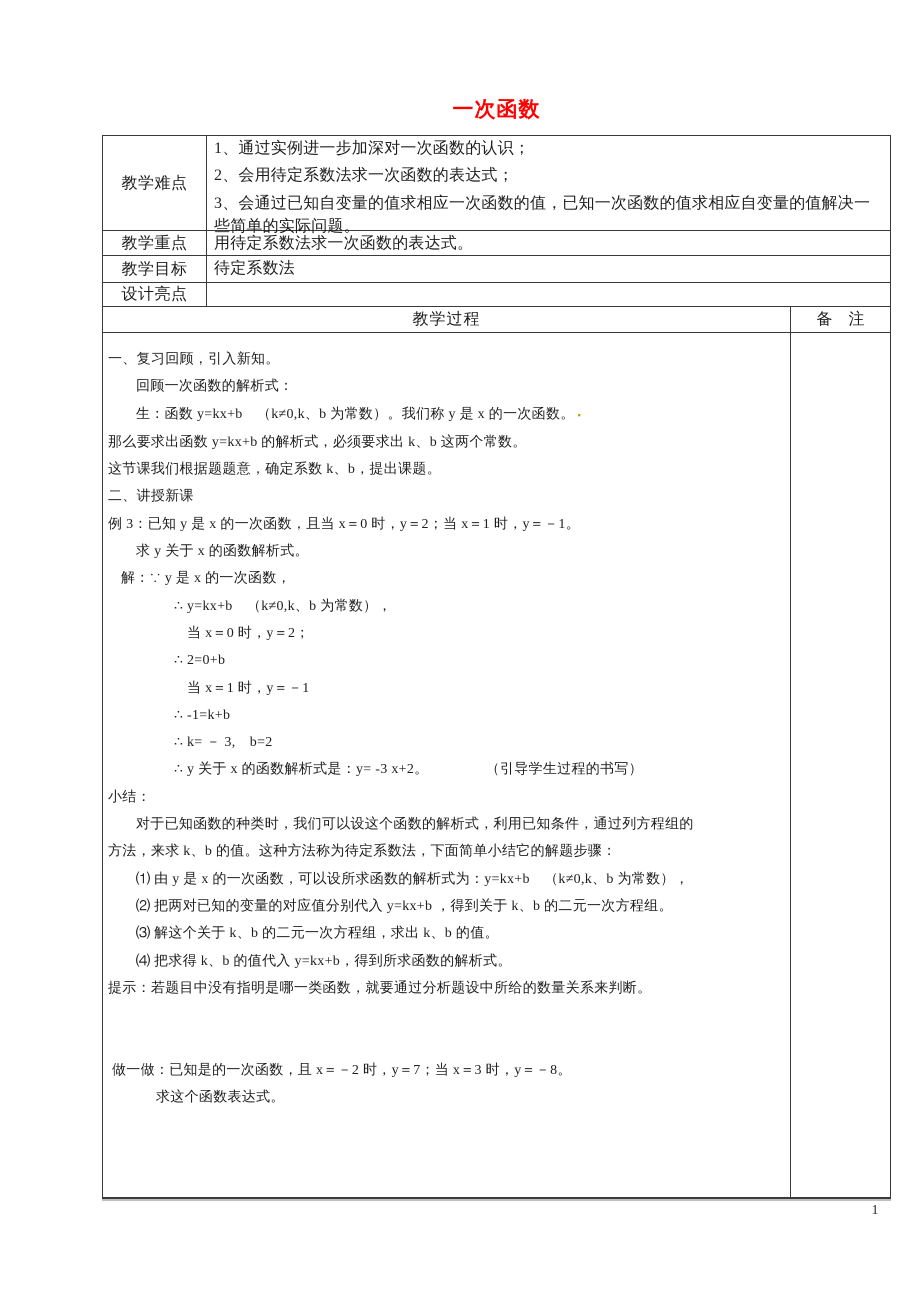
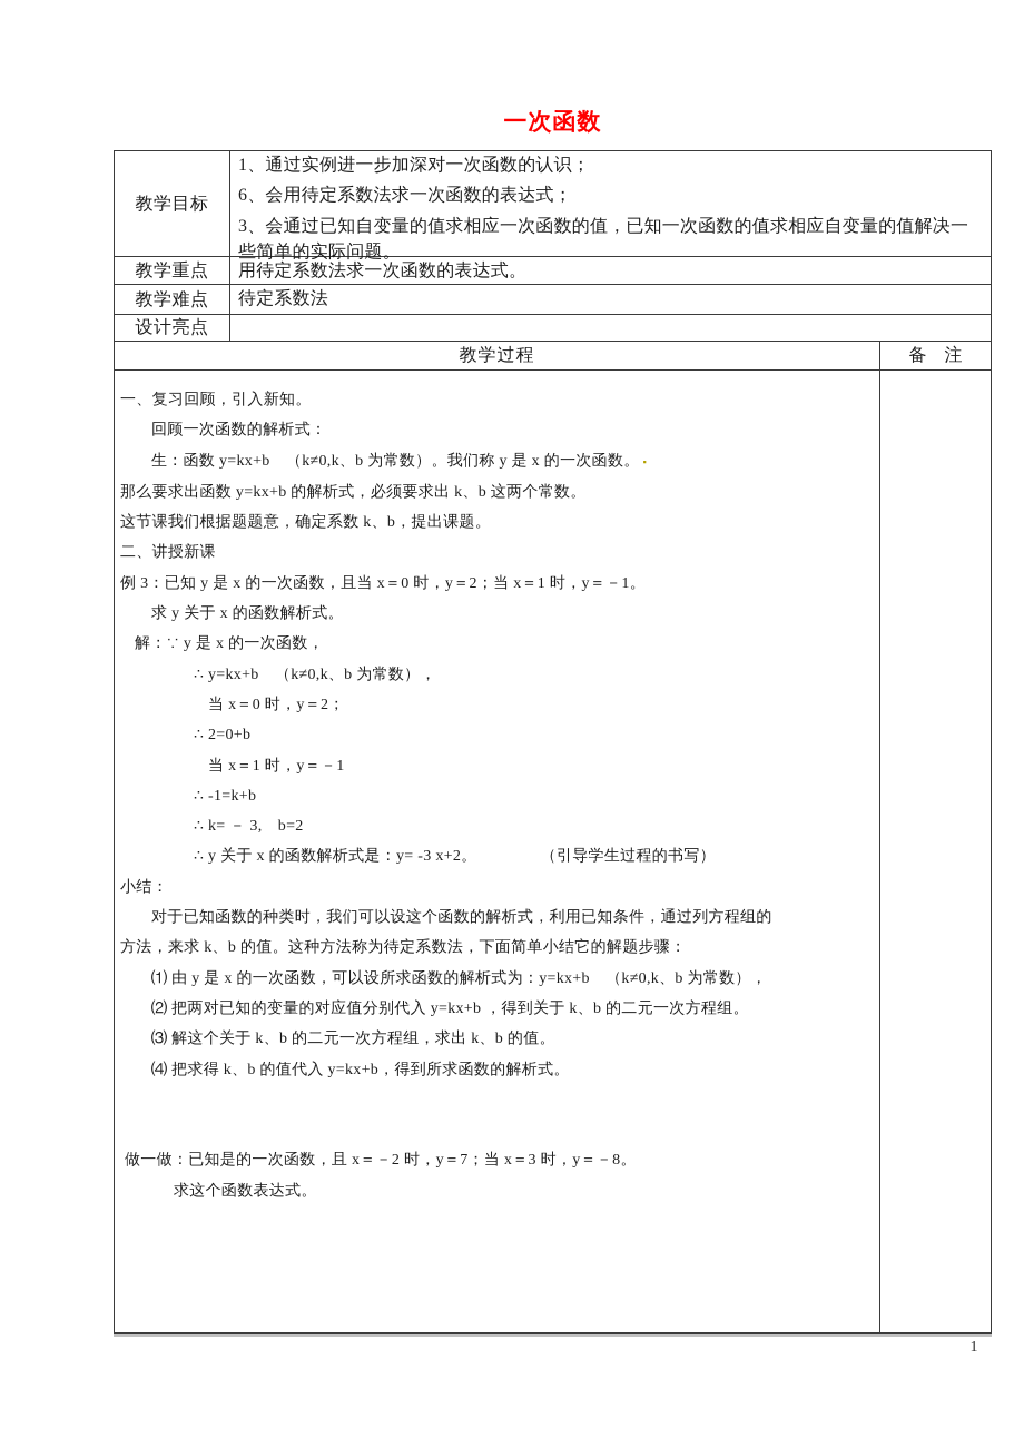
  一次函数
- 教学难点
+ 教学目标
  1、通过实例进一步加深对一次函数的认识；
- 2、会用待定系数法求一次函数的表达式；
+ 6、会用待定系数法求一次函数的表达式；
  3、会通过已知自变量的值求相应一次函数的值，已知一次函数的值求相应自变量的值解决一些简单的实际问题。
  教学重点
  用待定系数法求一次函数的表达式。
- 教学目标
+ 教学难点
  待定系数法
  设计亮点
  教学过程
  备 注
  一、复习回顾，引入新知。
  回顾一次函数的解析式：
  生：函数 y=kx+b （k≠0,k、b 为常数）。我们称 y 是 x 的一次函数。 ▪
  那么要求出函数 y=kx+b 的解析式，必须要求出 k、b 这两个常数。
  这节课我们根据题题意，确定系数 k、b，提出课题。
  二、讲授新课
  例 3：已知 y 是 x 的一次函数，且当 x＝0 时，y＝2；当 x＝1 时，y＝－1。
  求 y 关于 x 的函数解析式。
  解：∵ y 是 x 的一次函数，
  ∴ y=kx+b （k≠0,k、b 为常数），
  当 x＝0 时，y＝2；
  ∴ 2=0+b
  当 x＝1 时，y＝－1
  ∴ -1=k+b
  ∴ k= － 3, b=2
  ∴ y 关于 x 的函数解析式是：y= -3 x+2。 （引导学生过程的书写）
  小结：
  对于已知函数的种类时，我们可以设这个函数的解析式，利用已知条件，通过列方程组的
  方法，来求 k、b 的值。这种方法称为待定系数法，下面简单小结它的解题步骤：
  ⑴ 由 y 是 x 的一次函数，可以设所求函数的解析式为：y=kx+b （k≠0,k、b 为常数），
  ⑵ 把两对已知的变量的对应值分别代入 y=kx+b ，得到关于 k、b 的二元一次方程组。
  ⑶ 解这个关于 k、b 的二元一次方程组，求出 k、b 的值。
  ⑷ 把求得 k、b 的值代入 y=kx+b，得到所求函数的解析式。
- 提示：若题目中没有指明是哪一类函数，就要通过分析题设中所给的数量关系来判断。
  做一做：已知是的一次函数，且 x＝－2 时，y＝7；当 x＝3 时，y＝－8。
  求这个函数表达式。
  1
